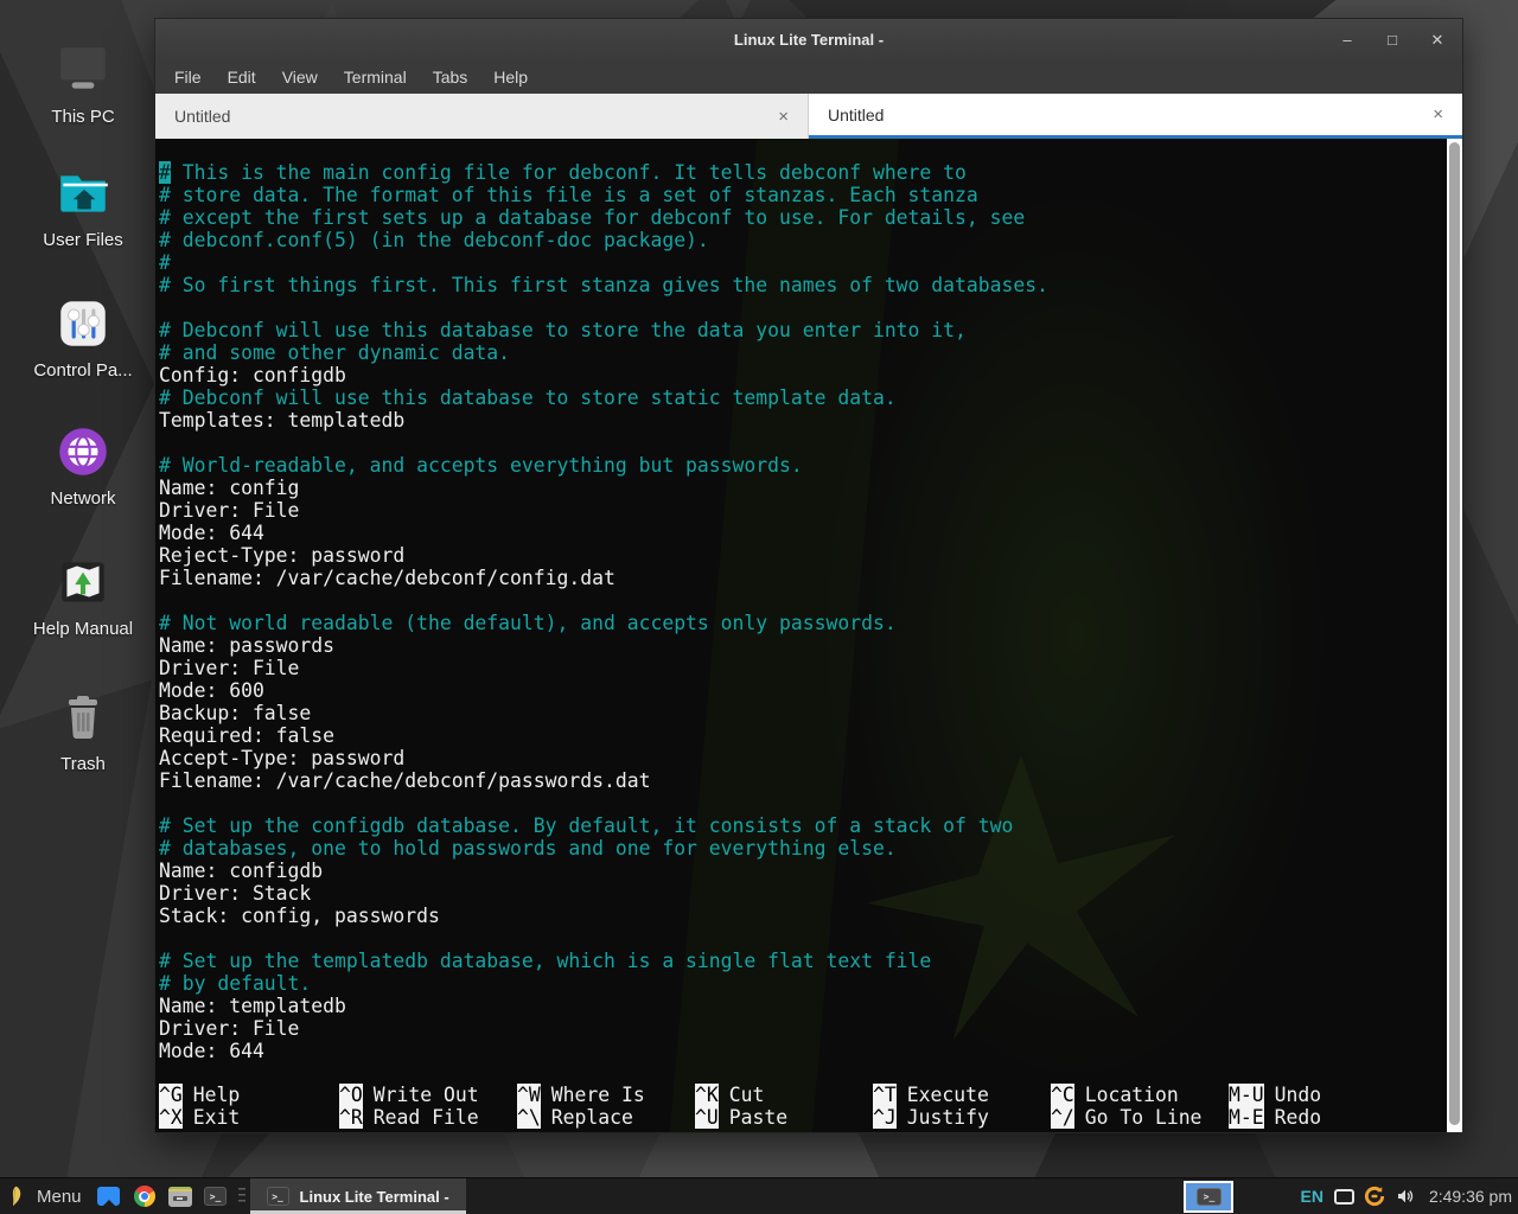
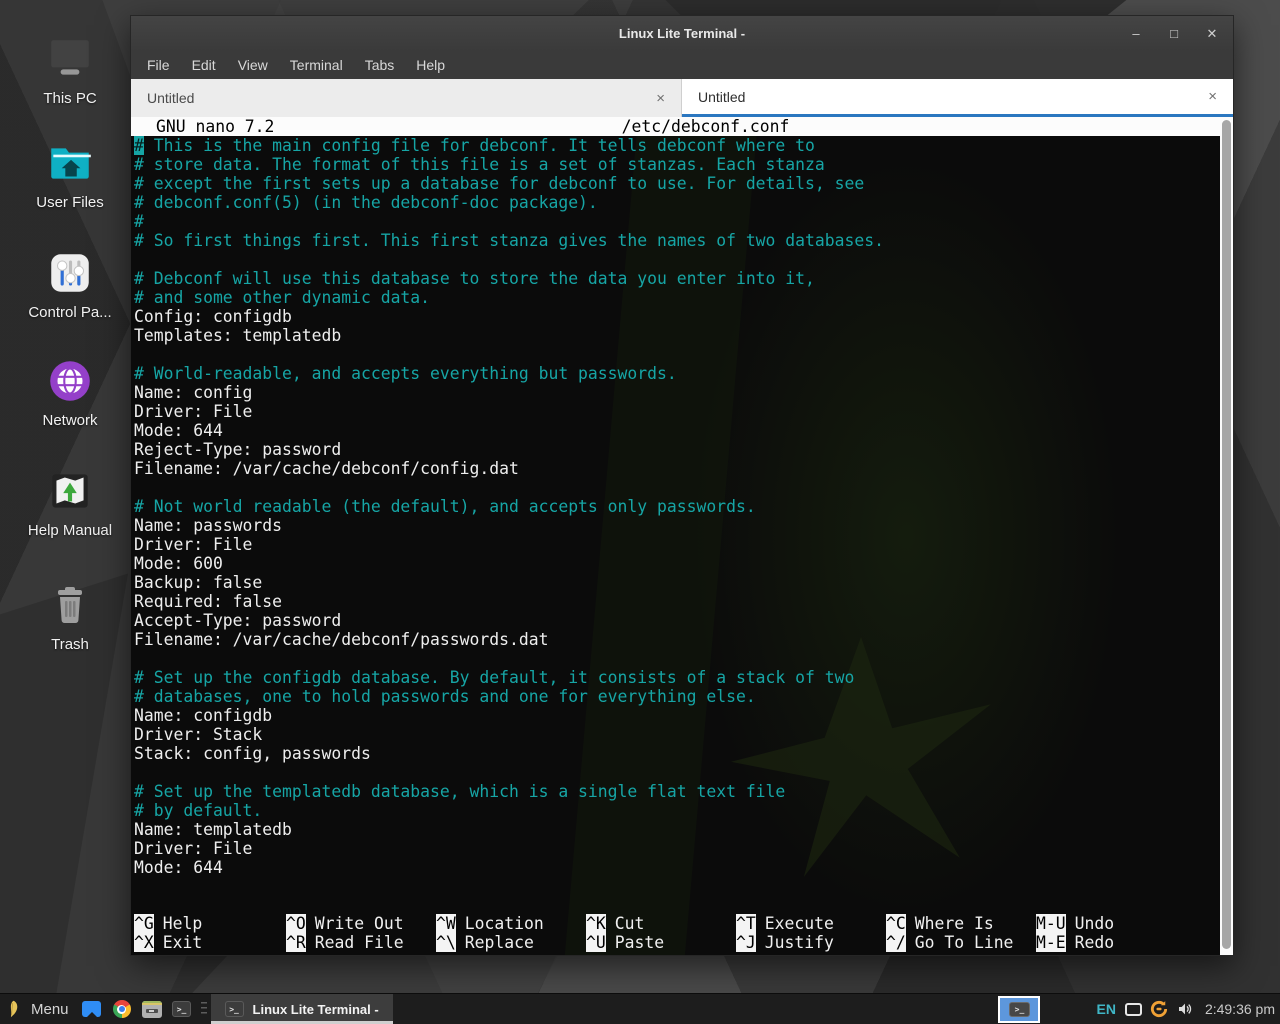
  This PC
  User Files
  Control Pa...
  Network
  Help Manual
  Trash
  Linux Lite Terminal -
  –
  □
  ✕
  File
  Edit
  View
  Terminal
  Tabs
  Help
  Untitled
  ×
  Untitled
  ×
+ GNU nano 7.2
+ /etc/debconf.conf
  # This is the main config file for debconf. It tells debconf where to
  # store data. The format of this file is a set of stanzas. Each stanza
  # except the first sets up a database for debconf to use. For details, see
  # debconf.conf(5) (in the debconf-doc package).
  #
  # So first things first. This first stanza gives the names of two databases.
  # Debconf will use this database to store the data you enter into it,
  # and some other dynamic data.
  Config: configdb
- # Debconf will use this database to store static template data.
  Templates: templatedb
  # World-readable, and accepts everything but passwords.
  Name: config
  Driver: File
  Mode: 644
  Reject-Type: password
  Filename: /var/cache/debconf/config.dat
  # Not world readable (the default), and accepts only passwords.
  Name: passwords
  Driver: File
  Mode: 600
  Backup: false
  Required: false
  Accept-Type: password
  Filename: /var/cache/debconf/passwords.dat
  # Set up the configdb database. By default, it consists of a stack of two
  # databases, one to hold passwords and one for everything else.
  Name: configdb
  Driver: Stack
  Stack: config, passwords
  # Set up the templatedb database, which is a single flat text file
  # by default.
  Name: templatedb
  Driver: File
  Mode: 644
  ^G Help
  ^X Exit
  ^O Write Out
  ^R Read File
- ^W Where Is
+ ^W Location
  ^\ Replace
  ^K Cut
  ^U Paste
  ^T Execute
  ^J Justify
- ^C Location
+ ^C Where Is
  ^/ Go To Line
  M-U Undo
  M-E Redo
  Menu
  >_
  >_
  Linux Lite Terminal -
  >_
  EN
  2:49:36 pm
